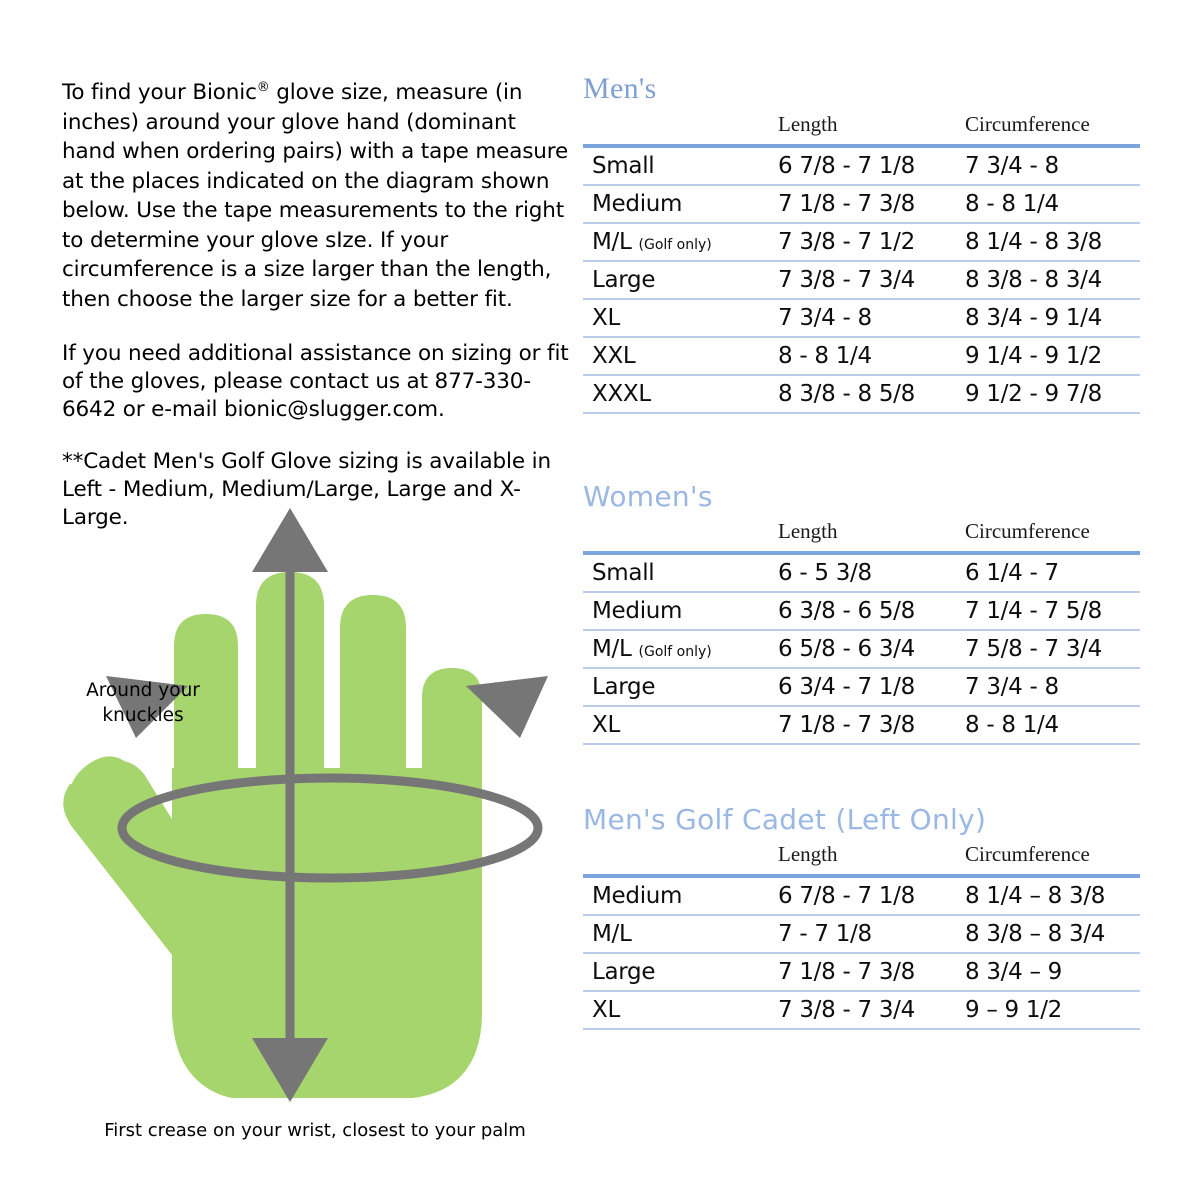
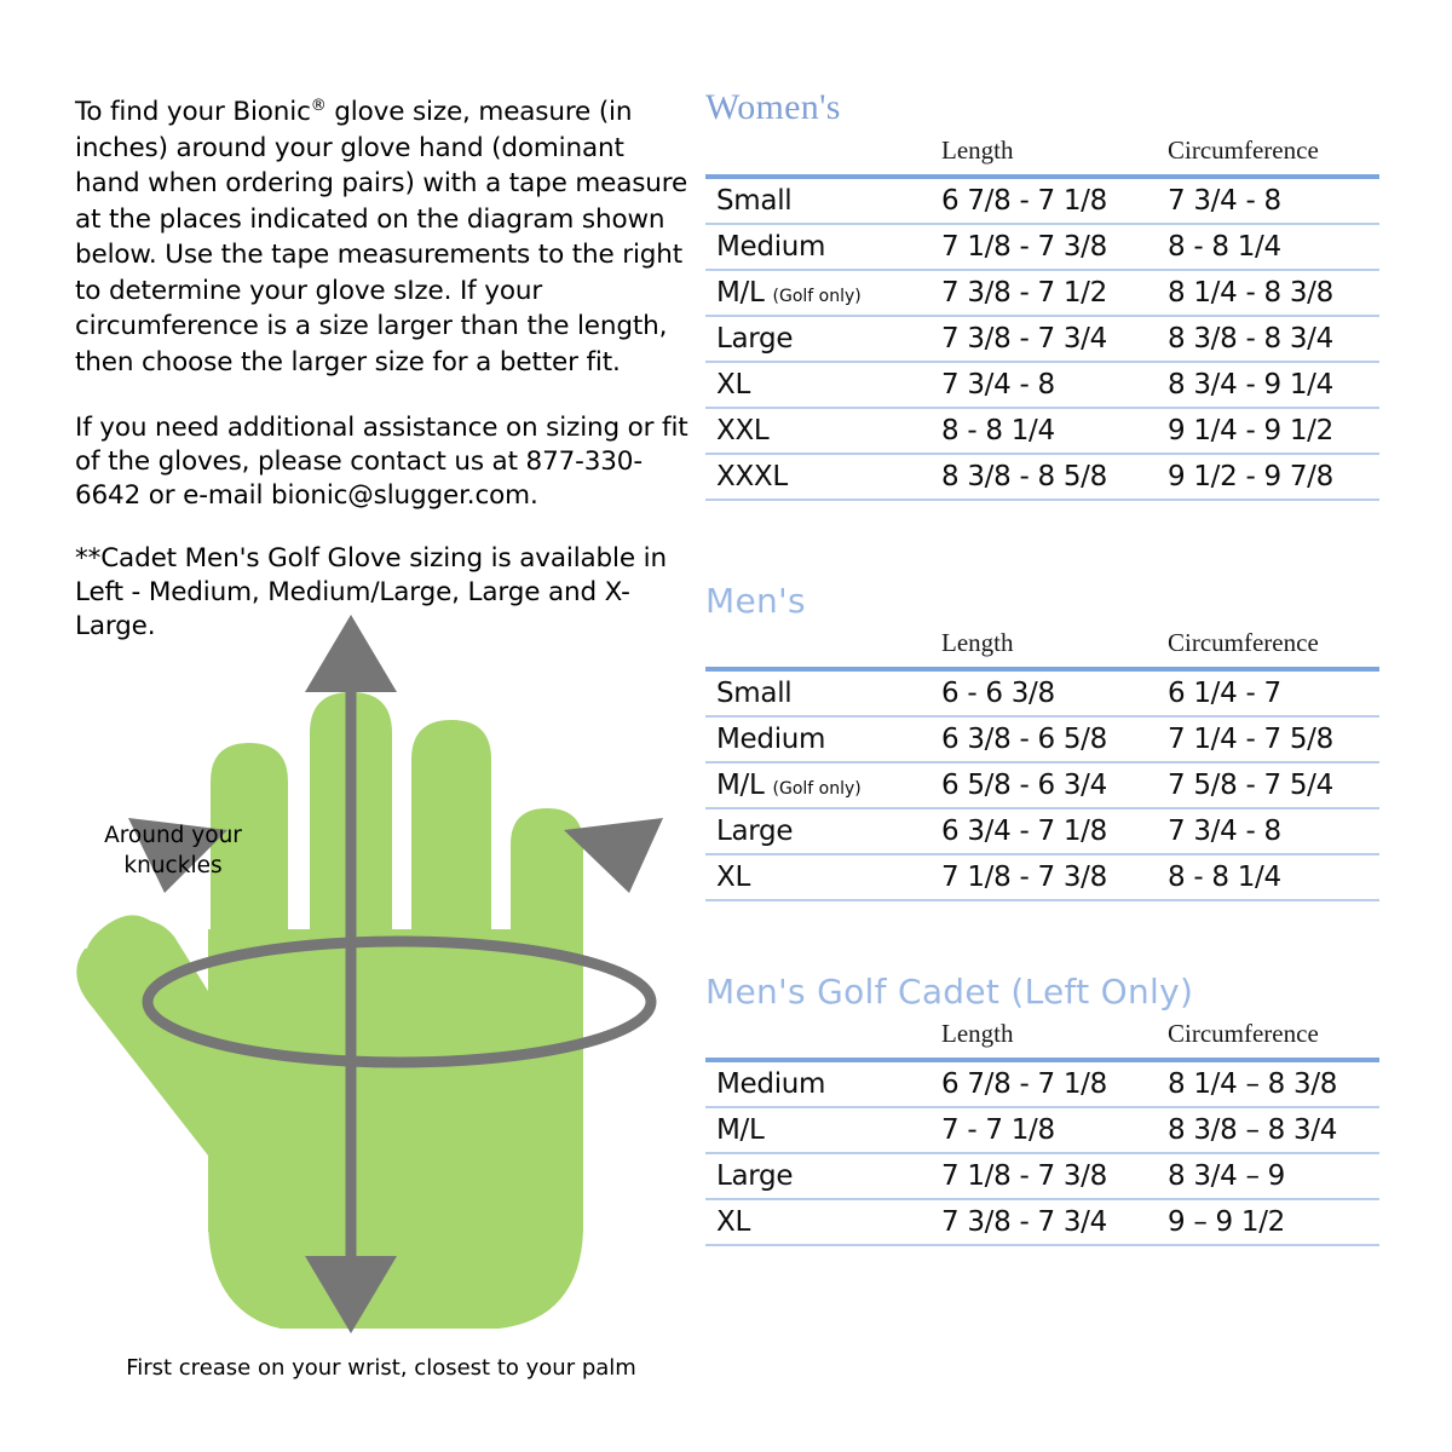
  To find your Bionic® glove size, measure (in inches) around your glove hand (dominant hand when ordering pairs) with a tape measure at the places indicated on the diagram shown below. Use the tape measurements to the right to determine your glove sIze. If your circumference is a size larger than the length, then choose the larger size for a better fit.
  If you need additional assistance on sizing or fit of the gloves, please contact us at 877-330-6642 or e-mail bionic@slugger.com.
  **Cadet Men's Golf Glove sizing is available in Left - Medium, Medium/Large, Large and X-Large.
  Around your knuckles
  First crease on your wrist, closest to your palm
- Men's
+ Women's
  	Length	Circumference
  Small	6 7/8 - 7 1/8	7 3/4 - 8
  Medium	7 1/8 - 7 3/8	8 - 8 1/4
  M/L (Golf only)	7 3/8 - 7 1/2	8 1/4 - 8 3/8
  Large	7 3/8 - 7 3/4	8 3/8 - 8 3/4
  XL	7 3/4 - 8	8 3/4 - 9 1/4
  XXL	8 - 8 1/4	9 1/4 - 9 1/2
  XXXL	8 3/8 - 8 5/8	9 1/2 - 9 7/8
- Women's
+ Men's
  	Length	Circumference
- Small	6 - 5 3/8	6 1/4 - 7
+ Small	6 - 6 3/8	6 1/4 - 7
  Medium	6 3/8 - 6 5/8	7 1/4 - 7 5/8
- M/L (Golf only)	6 5/8 - 6 3/4	7 5/8 - 7 3/4
+ M/L (Golf only)	6 5/8 - 6 3/4	7 5/8 - 7 5/4
  Large	6 3/4 - 7 1/8	7 3/4 - 8
  XL	7 1/8 - 7 3/8	8 - 8 1/4
  Men's Golf Cadet (Left Only)
  	Length	Circumference
  Medium	6 7/8 - 7 1/8	8 1/4 – 8 3/8
  M/L	7 - 7 1/8	8 3/8 – 8 3/4
  Large	7 1/8 - 7 3/8	8 3/4 – 9
  XL	7 3/8 - 7 3/4	9 – 9 1/2
